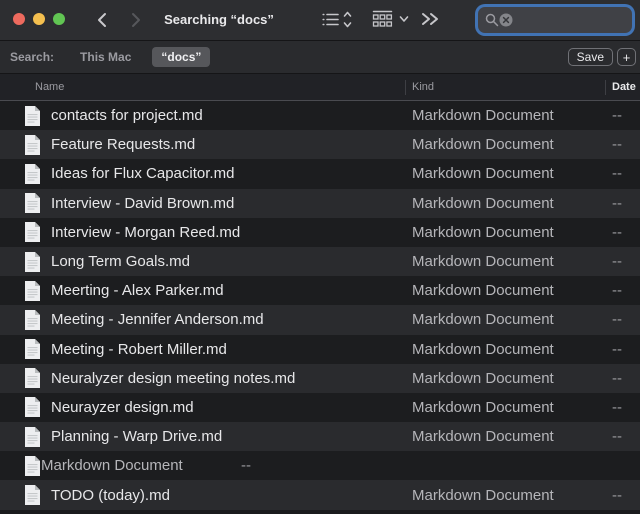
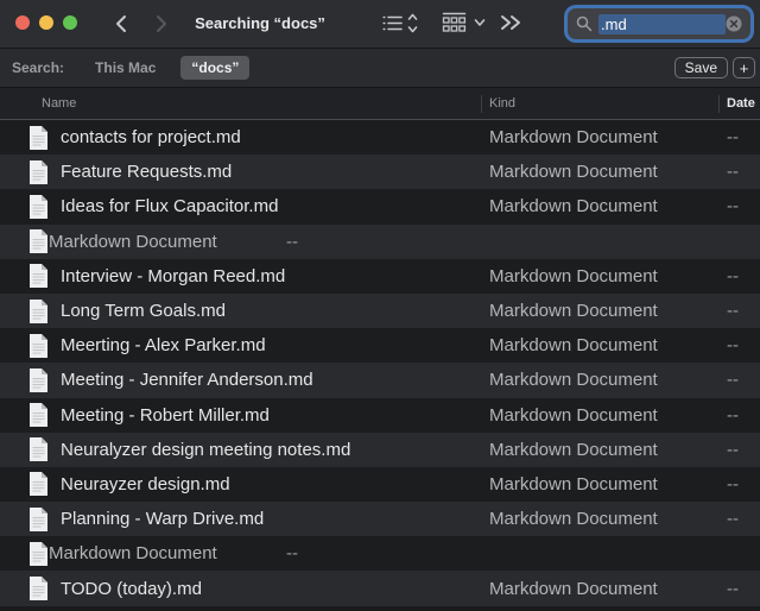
  Searching “docs”
+ .md
  Search:
  This Mac
  “docs”
  Save
  +
  Name
  Kind
  Date
  contacts for project.md
  Markdown Document
  --
  Feature Requests.md
  Markdown Document
  --
  Ideas for Flux Capacitor.md
  Markdown Document
  --
- Interview - David Brown.md
  Markdown Document
  --
  Interview - Morgan Reed.md
  Markdown Document
  --
  Long Term Goals.md
  Markdown Document
  --
  Meerting - Alex Parker.md
  Markdown Document
  --
  Meeting - Jennifer Anderson.md
  Markdown Document
  --
  Meeting - Robert Miller.md
  Markdown Document
  --
  Neuralyzer design meeting notes.md
  Markdown Document
  --
  Neurayzer design.md
  Markdown Document
  --
  Planning - Warp Drive.md
  Markdown Document
  --
  Markdown Document
  --
  TODO (today).md
  Markdown Document
  --
